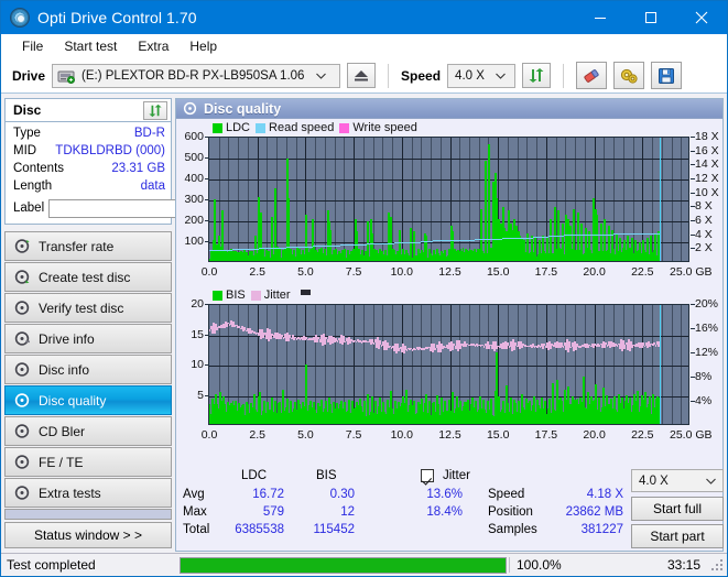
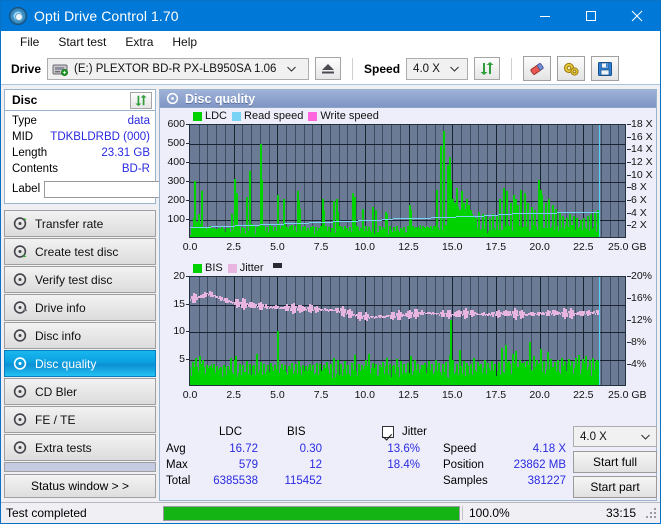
  Opti Drive Control 1.70
  File
  Start test
  Extra
  Help
  Drive
  (E:) PLEXTOR BD-R PX-LB950SA 1.06
  Speed
  4.0 X
  Disc
  Type
- BD-R
+ data
  MID
  TDKBLDRBD (000)
- Contents
+ Length
  23.31 GB
- Length
+ Contents
- data
+ BD-R
  Label
  Transfer rate
  Create test disc
  Verify test disc
  Drive info
  Disc info
  Disc quality
  CD Bler
  FE / TE
  Extra tests
  Status window > >
  Disc quality
  LDC
  Read speed
  Write speed
  100
  200
  300
  400
  500
  600
  2 X
  4 X
  6 X
  8 X
  10 X
  12 X
  14 X
  16 X
  18 X
  0.0
  2.5
  5.0
  7.5
  10.0
  12.5
  15.0
  17.5
  20.0
  22.5
  25.0 GB
  BIS
  Jitter
  5
  10
  15
  20
  4%
  8%
  12%
  16%
  20%
  0.0
  2.5
  5.0
  7.5
  10.0
  12.5
  15.0
  17.5
  20.0
  22.5
  25.0 GB
  LDC
  BIS
  Jitter
  Avg
  16.72
  0.30
  13.6%
  Max
  579
  12
  18.4%
  Total
  6385538
  115452
  Speed
  4.18 X
  Position
  23862 MB
  Samples
  381227
  4.0 X
  Start full
  Start part
  Test completed
  100.0%
  33:15
